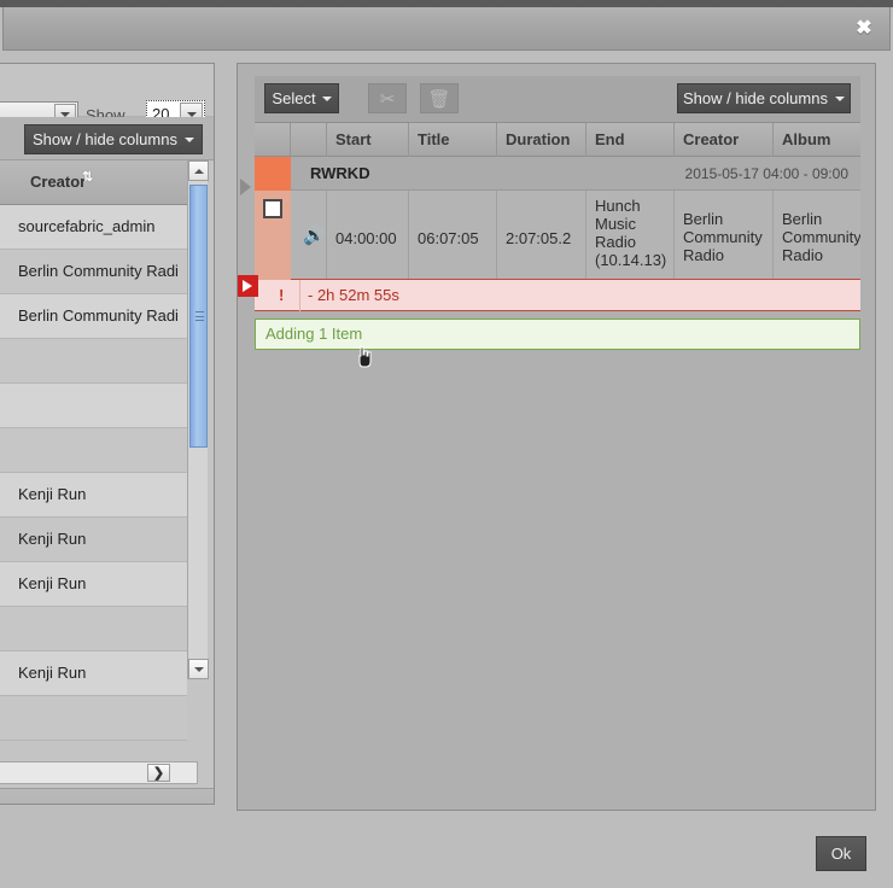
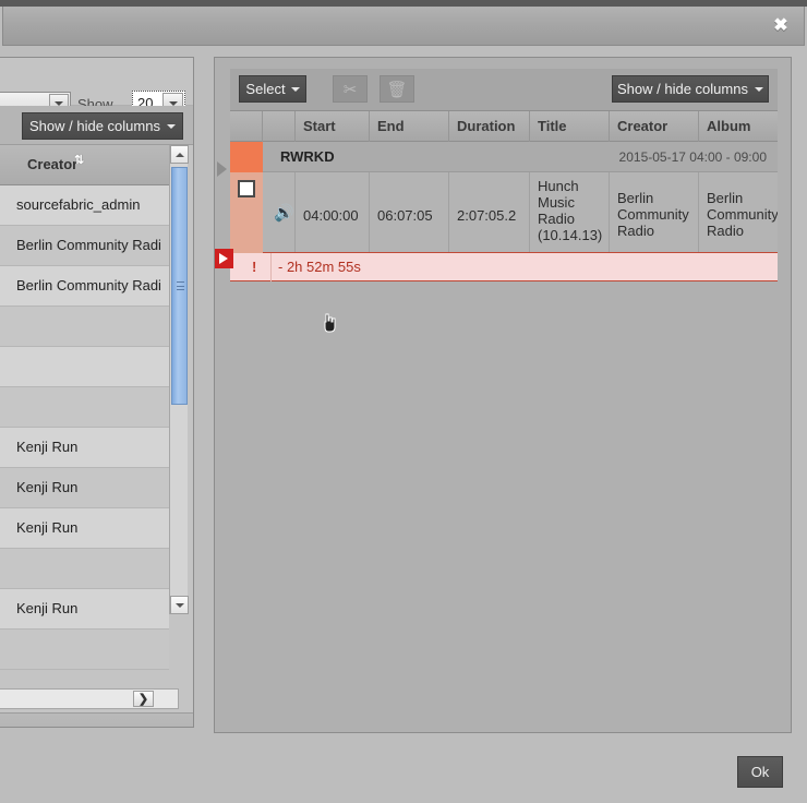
  ✖
  Show
  20
  Show / hide columns
  ⇅
  Creator
  sourcefabric_admin
  Berlin Community Radi
  Berlin Community Radi
  Kenji Run
  Kenji Run
  Kenji Run
  Kenji Run
  ❯
  Select
  ✂
  🗑
  Show / hide columns
  Start
- Title
+ End
  Duration
- End
+ Title
  Creator
  Album
  RWRKD
  2015-05-17 04:00 - 09:00
  🔊
  04:00:00
  06:07:05
  2:07:05.2
  Hunch Music Radio (10.14.13)
  Berlin Community Radio
  Berlin Community Radio
  !
  - 2h 52m 55s
- Adding 1 Item
  Ok
